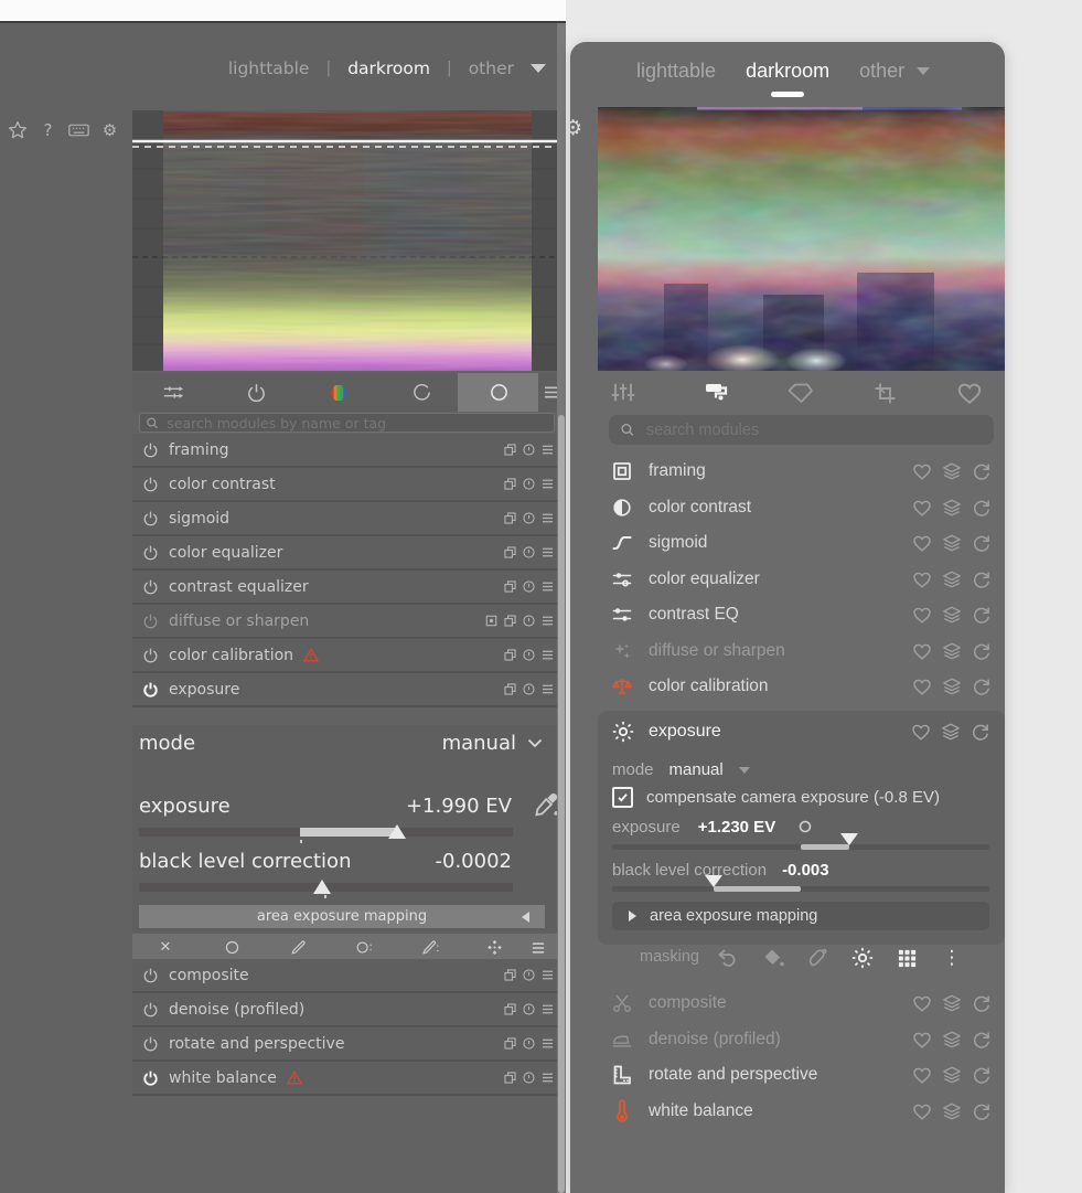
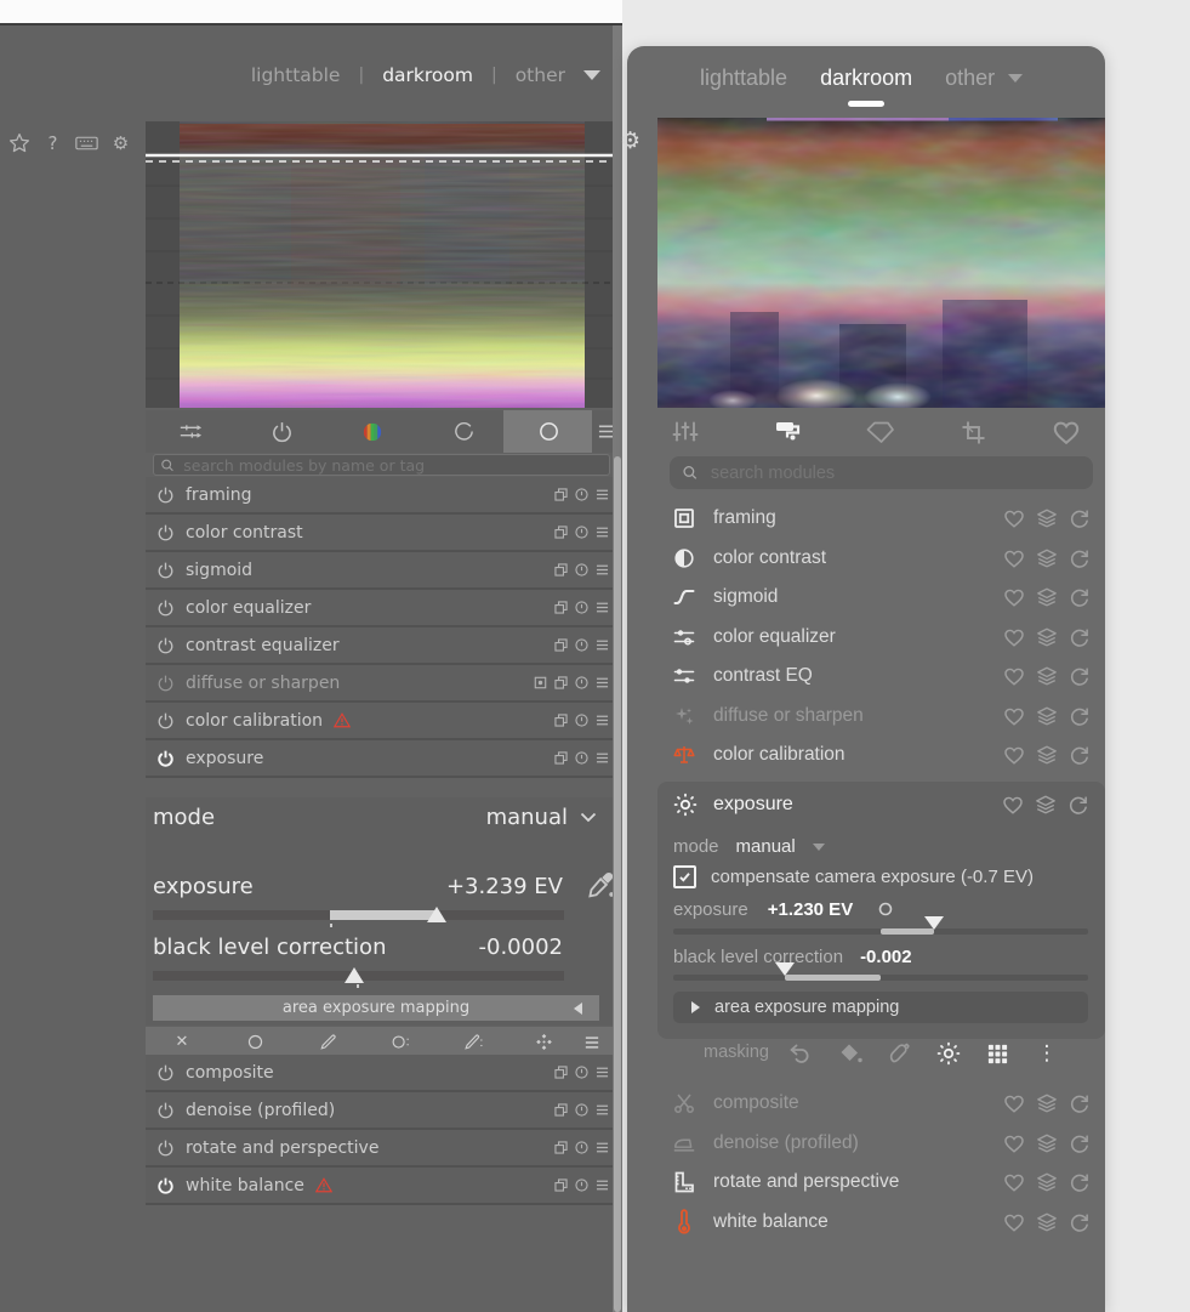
  lighttable
  |
  darkroom
  |
  other
  ?
  ⚙
  search modules by name or tag
  framing
  color contrast
  sigmoid
  color equalizer
  contrast equalizer
  diffuse or sharpen
  color calibration
  exposure
  mode
  manual
  exposure
- +1.990 EV
+ +3.239 EV
  black level correction
  -0.0002
  area exposure mapping
  ✕
  composite
  denoise (profiled)
  rotate and perspective
  white balance
  lighttable
  darkroom
  other
  framing
  color contrast
  sigmoid
  color equalizer
  contrast EQ
  diffuse or sharpen
  color calibration
  exposure
  mode
  manual
- compensate camera exposure (-0.8 EV)
+ compensate camera exposure (-0.7 EV)
  exposure
  +1.230 EV
  black level correction
- -0.003
+ -0.002
  area exposure mapping
  masking
  ⋮
  composite
  denoise (profiled)
  rotate and perspective
  white balance
  ⚙
